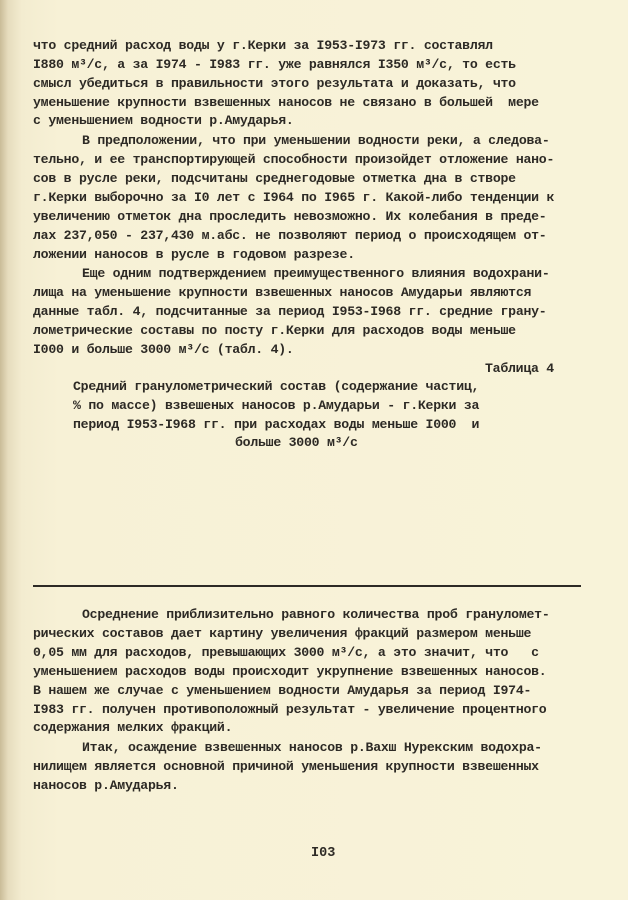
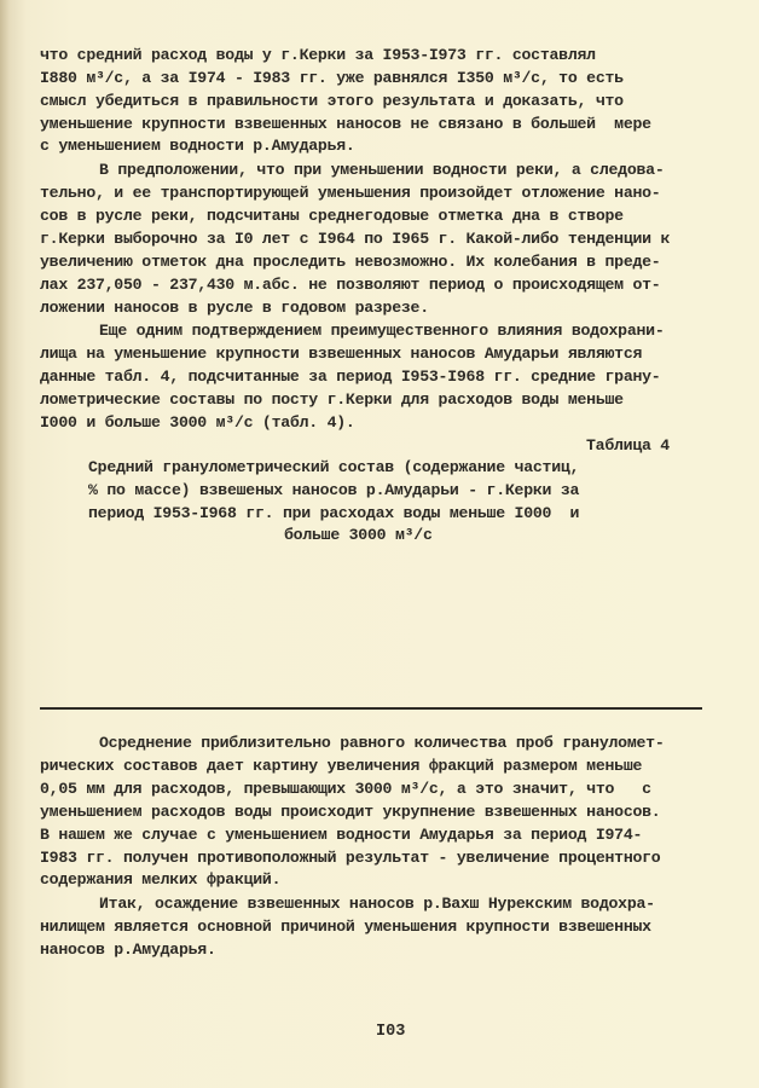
  что средний расход воды у г.Керки за I953-I973 гг. составлял
  I880 м³/с, а за I974 - I983 гг. уже равнялся I350 м³/с, то есть
  смысл убедиться в правильности этого результата и доказать, что
  уменьшение крупности взвешенных наносов не связано в большей мере
  с уменьшением водности р.Амударья.
  В предположении, что при уменьшении водности реки, а следова-
- тельно, и ее транспортирующей способности произойдет отложение нано-
+ тельно, и ее транспортирующей уменьшения произойдет отложение нано-
  сов в русле реки, подсчитаны среднегодовые отметка дна в створе
  г.Керки выборочно за I0 лет с I964 по I965 г. Какой-либо тенденции к
  увеличению отметок дна проследить невозможно. Их колебания в преде-
  лах 237,050 - 237,430 м.абс. не позволяют период о происходящем от-
  ложении наносов в русле в годовом разрезе.
  Еще одним подтверждением преимущественного влияния водохрани-
  лища на уменьшение крупности взвешенных наносов Амударьи являются
  данные табл. 4, подсчитанные за период I953-I968 гг. средние грану-
  лометрические составы по посту г.Керки для расходов воды меньше
  I000 и больше 3000 м³/с (табл. 4).
  Таблица 4
  Средний гранулометрический состав (содержание частиц,
  % по массе) взвешеных наносов р.Амударьи - г.Керки за
  период I953-I968 гг. при расходах воды меньше I000 и
  больше 3000 м³/с
  Осреднение приблизительно равного количества проб грануломет-
  рических составов дает картину увеличения фракций размером меньше
  0,05 мм для расходов, превышающих 3000 м³/с, а это значит, что с
  уменьшением расходов воды происходит укрупнение взвешенных наносов.
  В нашем же случае с уменьшением водности Амударья за период I974-
  I983 гг. получен противоположный результат - увеличение процентного
  содержания мелких фракций.
  Итак, осаждение взвешенных наносов р.Вахш Нурекским водохра-
  нилищем является основной причиной уменьшения крупности взвешенных
  наносов р.Амударья.
  I03
